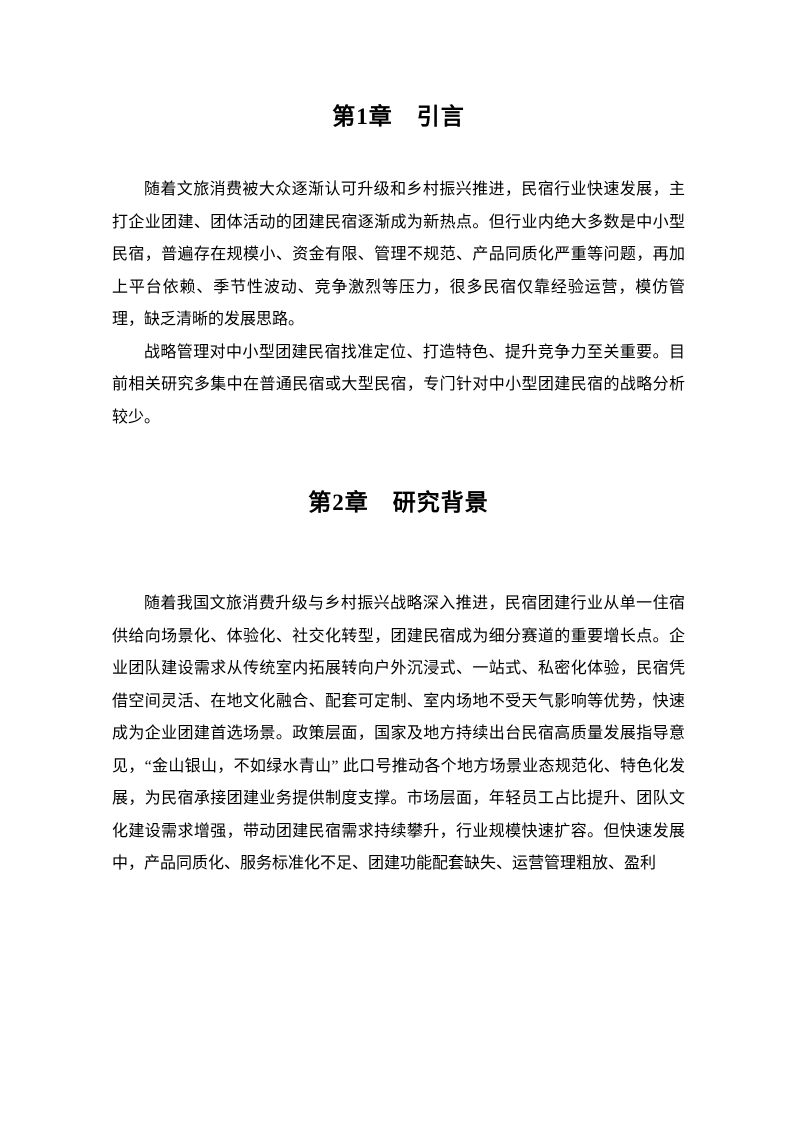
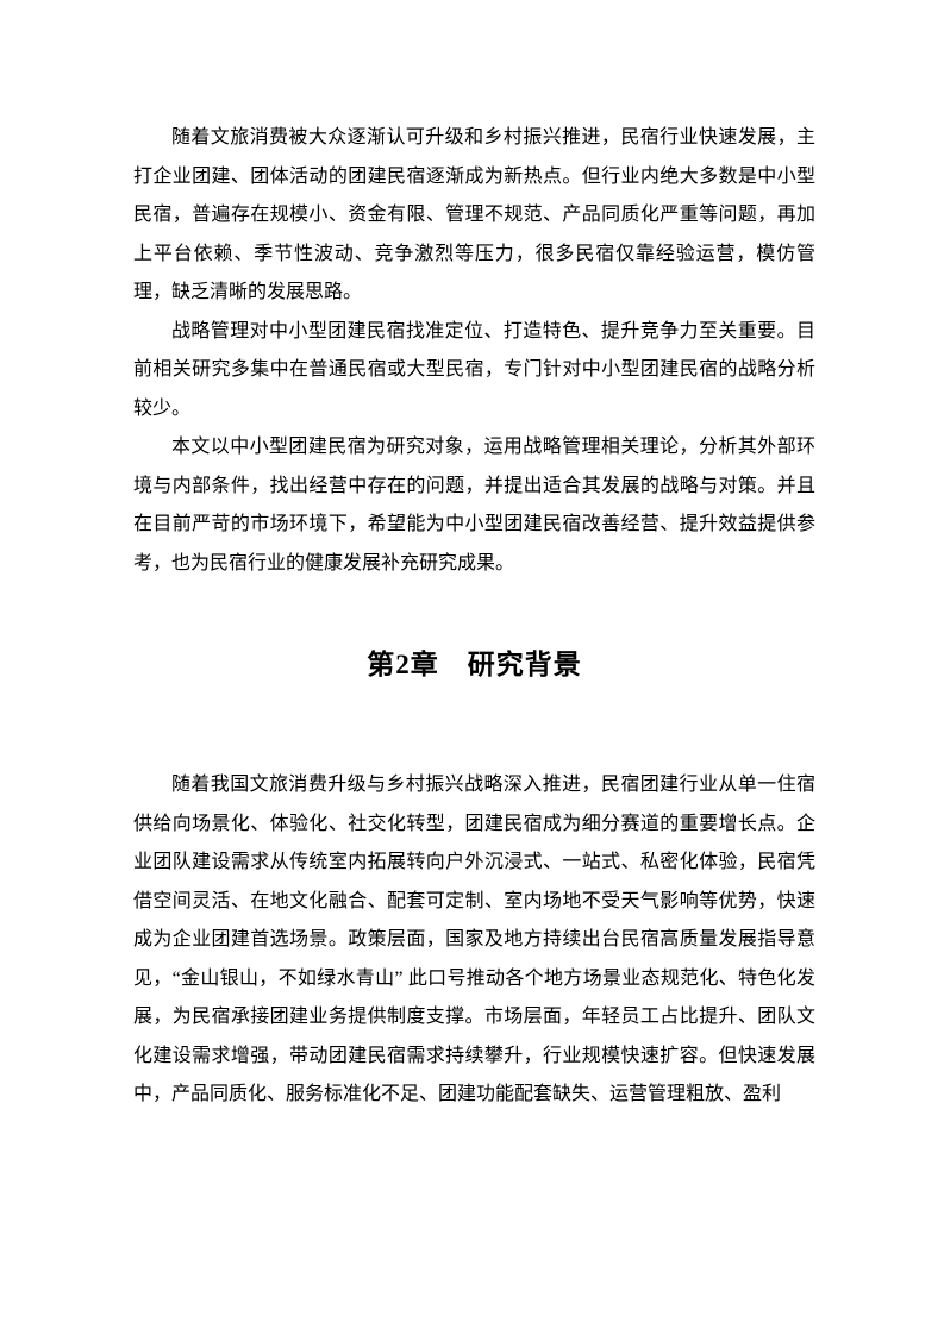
- 第1章 引言
  随着文旅消费被大众逐渐认可升级和乡村振兴推进，民宿行业快速发展，主打企业团建、团体活动的团建民宿逐渐成为新热点。但行业内绝大多数是中小型民宿，普遍存在规模小、资金有限、管理不规范、产品同质化严重等问题，再加上平台依赖、季节性波动、竞争激烈等压力，很多民宿仅靠经验运营，模仿管理，缺乏清晰的发展思路。
  战略管理对中小型团建民宿找准定位、打造特色、提升竞争力至关重要。目前相关研究多集中在普通民宿或大型民宿，专门针对中小型团建民宿的战略分析较少。
+ 本文以中小型团建民宿为研究对象，运用战略管理相关理论，分析其外部环境与内部条件，找出经营中存在的问题，并提出适合其发展的战略与对策。并且在目前严苛的市场环境下，希望能为中小型团建民宿改善经营、提升效益提供参考，也为民宿行业的健康发展补充研究成果。
  第2章 研究背景
  随着我国文旅消费升级与乡村振兴战略深入推进，民宿团建行业从单一住宿供给向场景化、体验化、社交化转型，团建民宿成为细分赛道的重要增长点。企业团队建设需求从传统室内拓展转向户外沉浸式、一站式、私密化体验，民宿凭借空间灵活、在地文化融合、配套可定制、室内场地不受天气影响等优势，快速成为企业团建首选场景。政策层面，国家及地方持续出台民宿高质量发展指导意见，“金山银山，不如绿水青山” 此口号推动各个地方场景业态规范化、特色化发展，为民宿承接团建业务提供制度支撑。市场层面，年轻员工占比提升、团队文化建设需求增强，带动团建民宿需求持续攀升，行业规模快速扩容。但快速发展中，产品同质化、服务标准化不足、团建功能配套缺失、运营管理粗放、盈利
